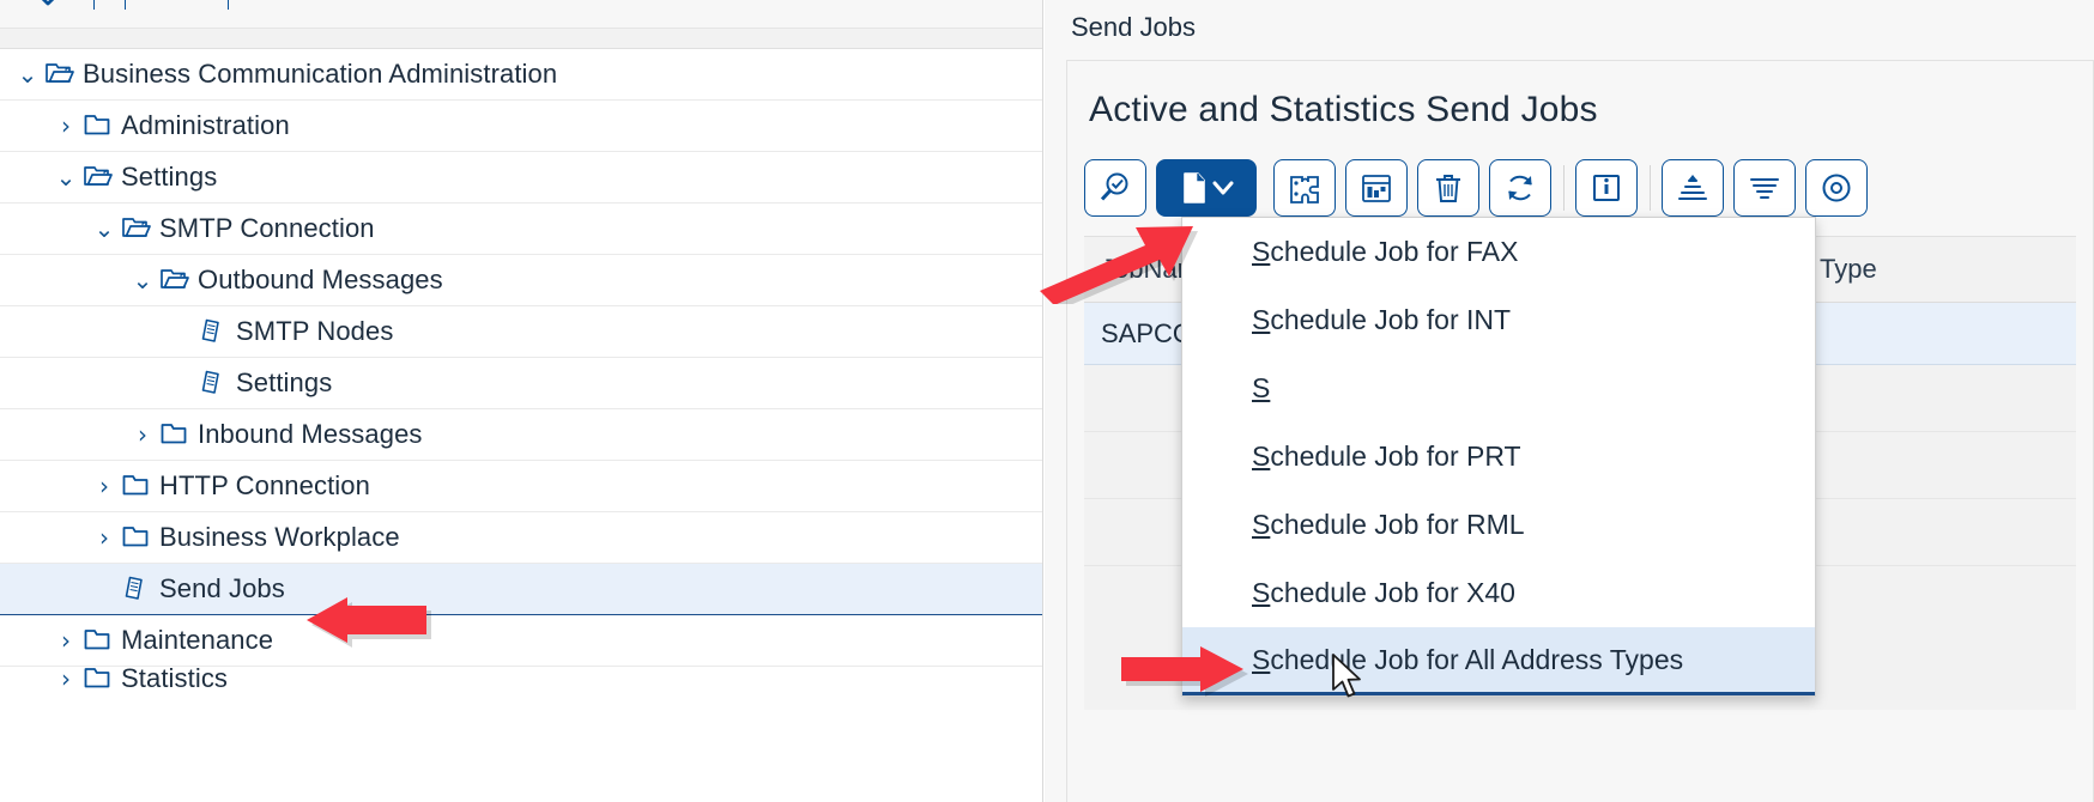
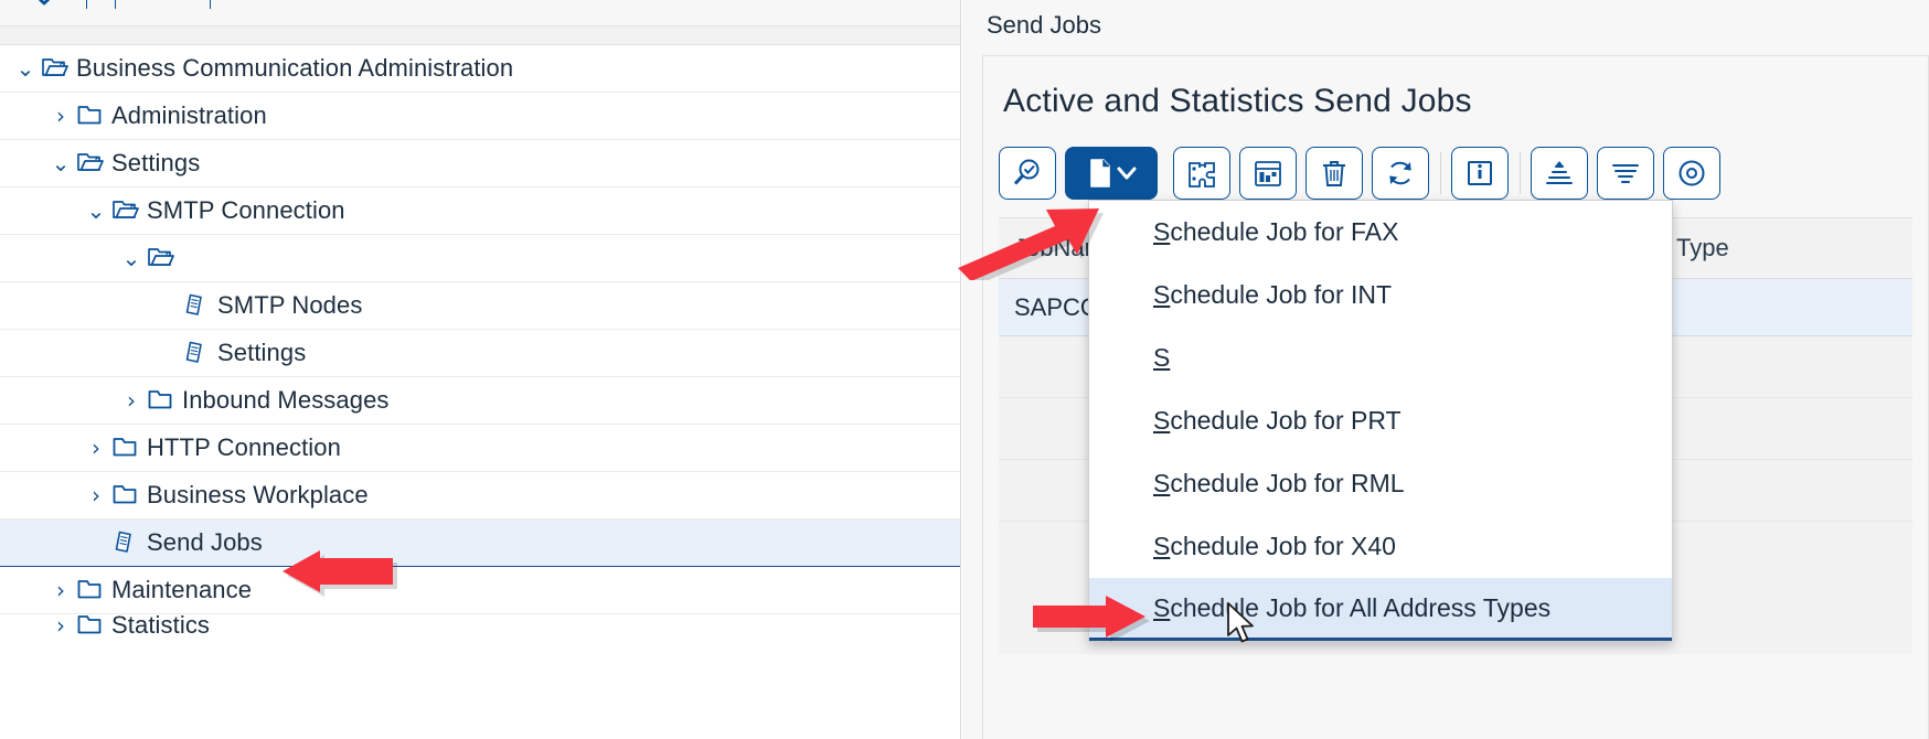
  ⌄
  Business Communication Administration
  ›
  Administration
  ⌄
  Settings
  ⌄
  SMTP Connection
  ⌄
- Outbound Messages
  SMTP Nodes
  Settings
  ›
  Inbound Messages
  ›
  HTTP Connection
  ›
  Business Workplace
  Send Jobs
  ›
  Maintenance
  ›
  Statistics
  Send Jobs
  Active and Statistics Send Jobs
  Type
  S
  chedule Job for FAX
  S
  chedule Job for INT
  S
  S
  chedule Job for PRT
  S
  chedule Job for RML
  S
  chedule Job for X40
  S
  chedle Job for All Address Types
